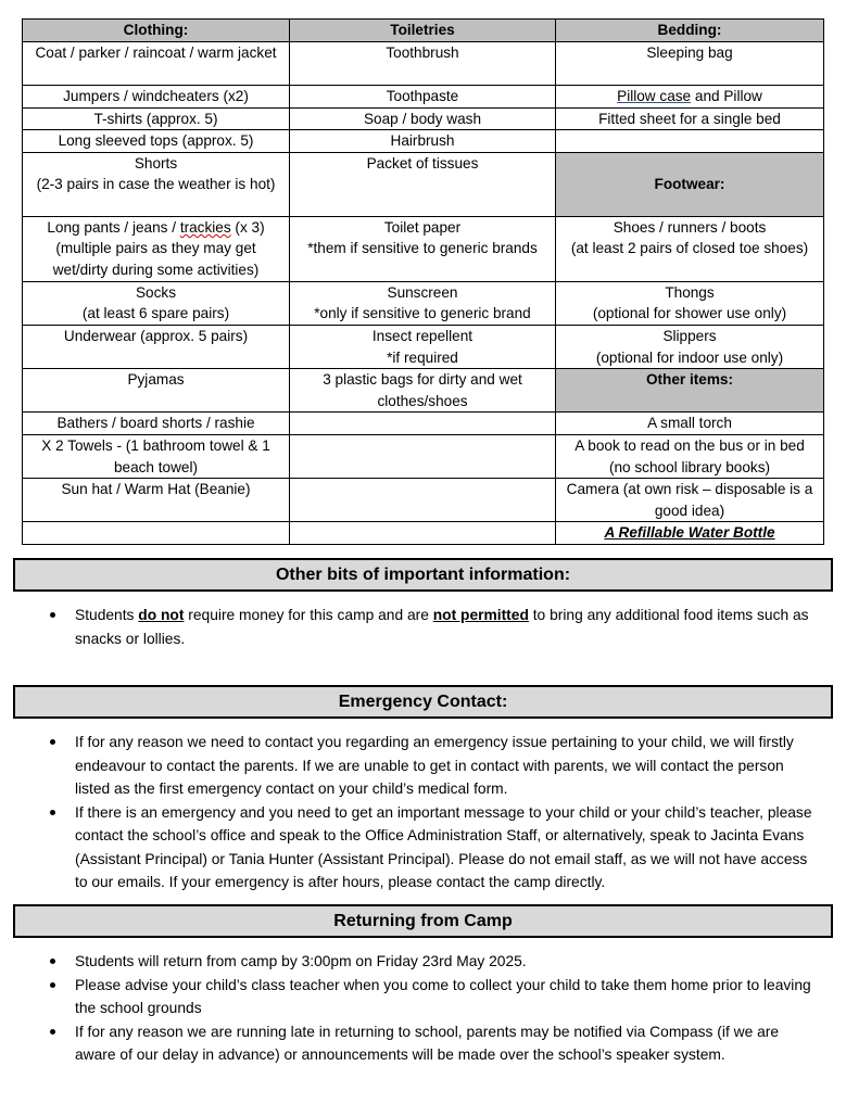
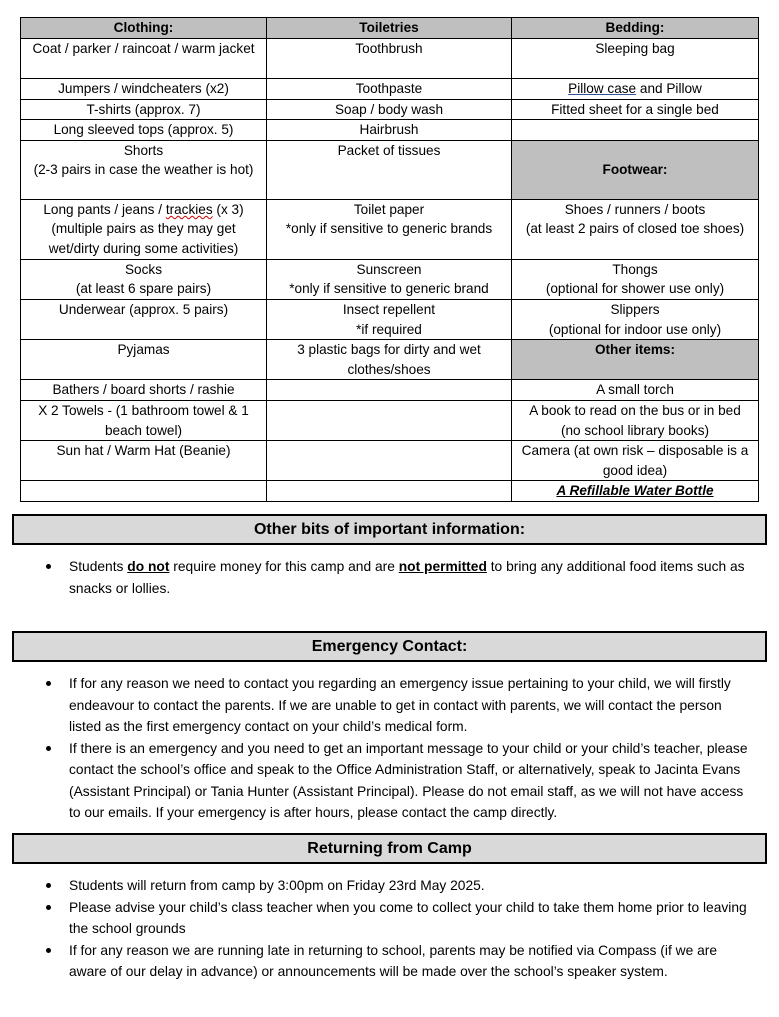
  Clothing:	Toiletries	Bedding:
  Coat / parker / raincoat / warm jacket	Toothbrush	Sleeping bag
  Jumpers / windcheaters (x2)	Toothpaste	Pillow case and Pillow
- T-shirts (approx. 5)	Soap / body wash	Fitted sheet for a single bed
+ T-shirts (approx. 7)	Soap / body wash	Fitted sheet for a single bed
  Long sleeved tops (approx. 5)	Hairbrush
  Shorts (2-3 pairs in case the weather is hot)	Packet of tissues	Footwear:
- Long pants / jeans / trackies (x 3) (multiple pairs as they may get wet/dirty during some activities)	Toilet paper *them if sensitive to generic brands	Shoes / runners / boots (at least 2 pairs of closed toe shoes)
+ Long pants / jeans / trackies (x 3) (multiple pairs as they may get wet/dirty during some activities)	Toilet paper *only if sensitive to generic brands	Shoes / runners / boots (at least 2 pairs of closed toe shoes)
  Socks (at least 6 spare pairs)	Sunscreen *only if sensitive to generic brand	Thongs (optional for shower use only)
  Underwear (approx. 5 pairs)	Insect repellent *if required	Slippers (optional for indoor use only)
  Pyjamas	3 plastic bags for dirty and wet clothes/shoes	Other items:
  Bathers / board shorts / rashie		A small torch
  X 2 Towels - (1 bathroom towel & 1 beach towel)		A book to read on the bus or in bed (no school library books)
  Sun hat / Warm Hat (Beanie)		Camera (at own risk – disposable is a good idea)
  		A Refillable Water Bottle
  Other bits of important information:
  Students do not require money for this camp and are not permitted to bring any additional food items such as snacks or lollies.
  Emergency Contact:
  If for any reason we need to contact you regarding an emergency issue pertaining to your child, we will firstly endeavour to contact the parents. If we are unable to get in contact with parents, we will contact the person listed as the first emergency contact on your child’s medical form.
  If there is an emergency and you need to get an important message to your child or your child’s teacher, please contact the school’s office and speak to the Office Administration Staff, or alternatively, speak to Jacinta Evans (Assistant Principal) or Tania Hunter (Assistant Principal). Please do not email staff, as we will not have access to our emails. If your emergency is after hours, please contact the camp directly.
  Returning from Camp
  Students will return from camp by 3:00pm on Friday 23rd May 2025.
  Please advise your child’s class teacher when you come to collect your child to take them home prior to leaving the school grounds
  If for any reason we are running late in returning to school, parents may be notified via Compass (if we are aware of our delay in advance) or announcements will be made over the school’s speaker system.
